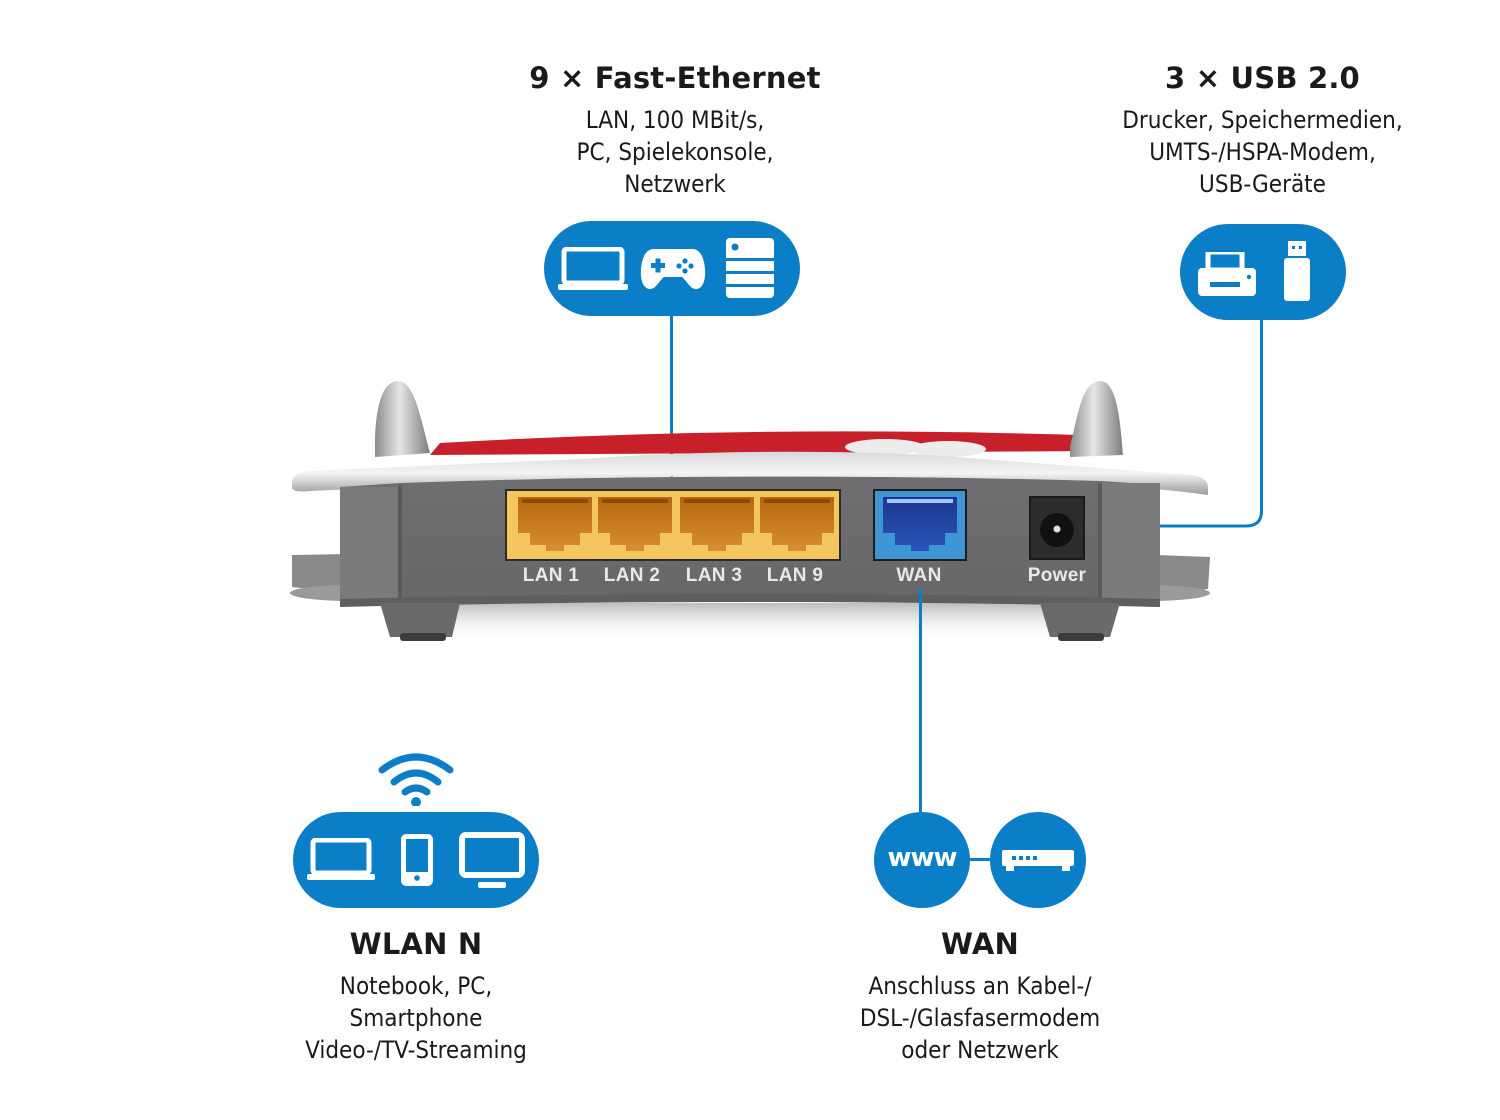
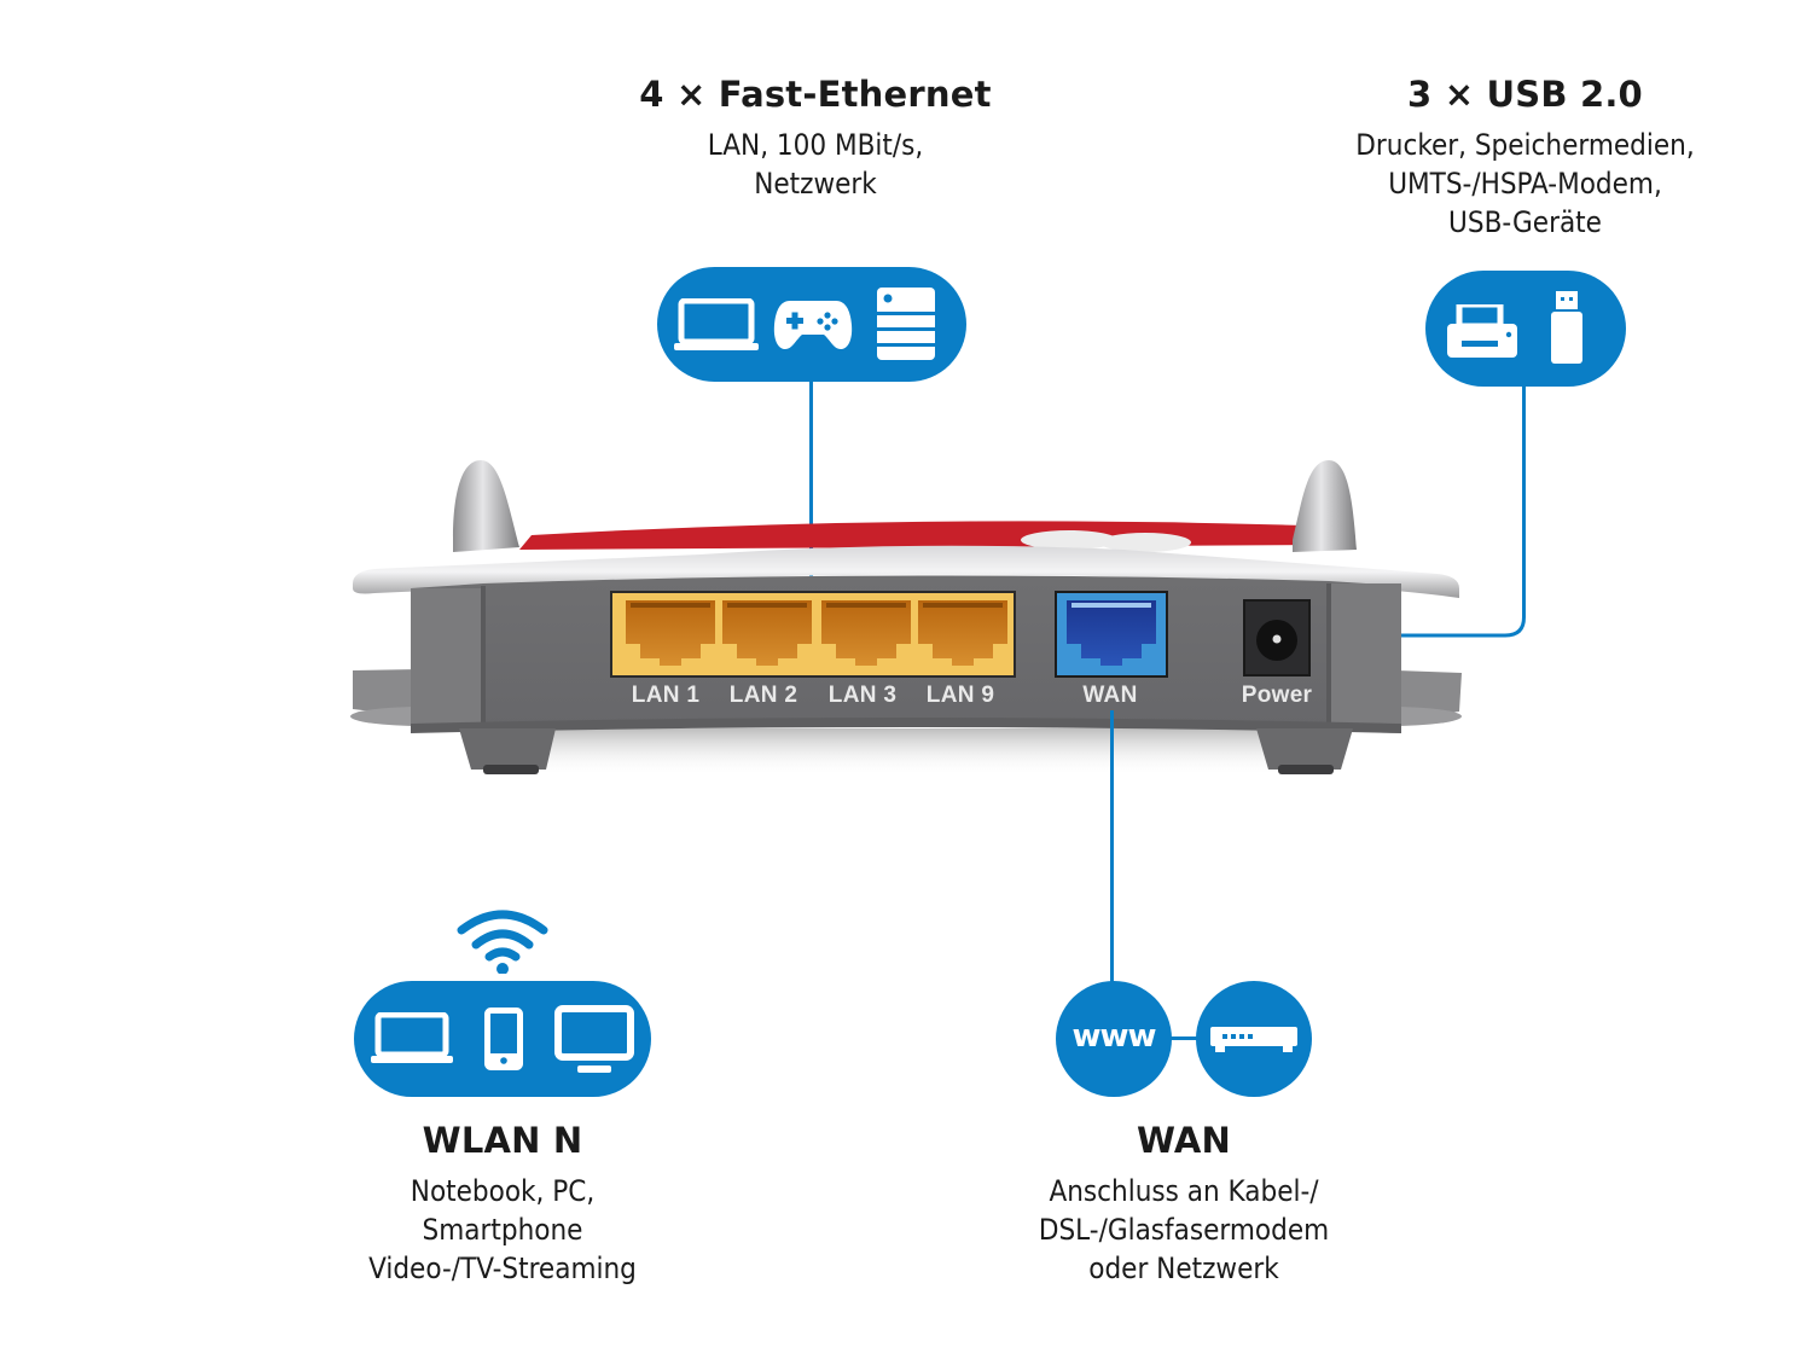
- 9 × Fast-Ethernet
+ 4 × Fast-Ethernet
  LAN, 100 MBit/s,
- PC, Spielekonsole,
  Netzwerk
  3 × USB 2.0
  Drucker, Speichermedien,
  UMTS-/HSPA-Modem,
  USB-Geräte
  LAN 1
  LAN 2
  LAN 3
  LAN 9
  WAN
  Power
  WLAN N
  Notebook, PC,
  Smartphone
  Video-/TV-Streaming
  www
  WAN
  Anschluss an Kabel-/
  DSL-/Glasfasermodem
  oder Netzwerk
